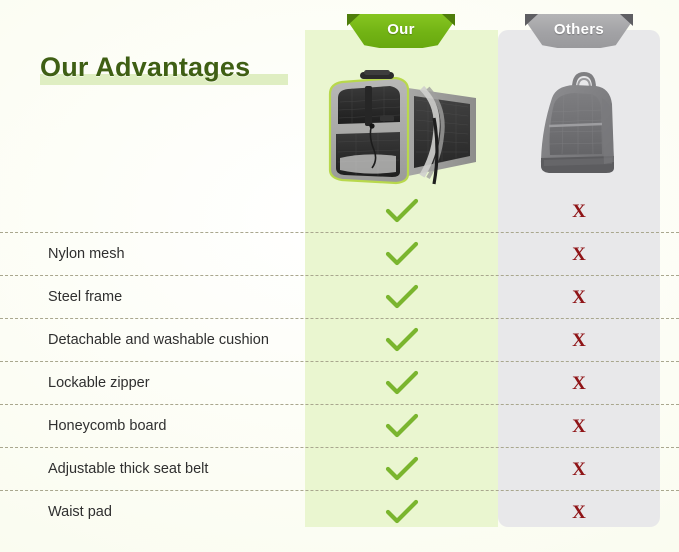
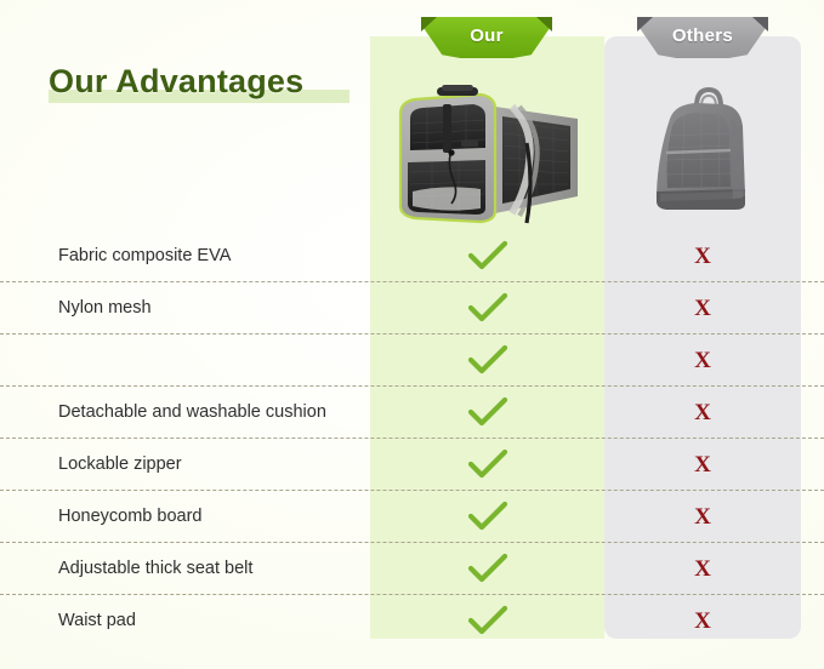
  Our Advantages
  Our
  Others
+ Fabric composite EVA
  X
  Nylon mesh
  X
- Steel frame
  X
  Detachable and washable cushion
  X
  Lockable zipper
  X
  Honeycomb board
  X
  Adjustable thick seat belt
  X
  Waist pad
  X
